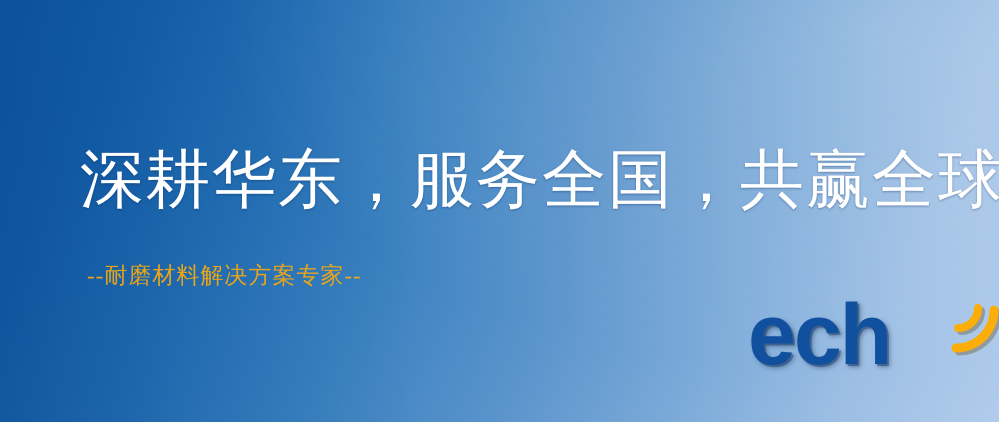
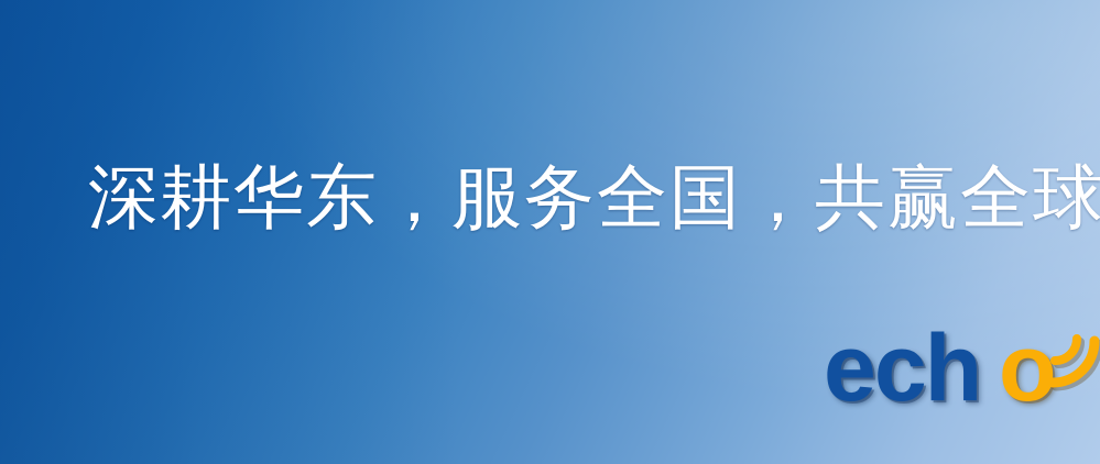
  深耕华东，服务全国，共赢全球
- --耐磨材料解决方案专家--
  ech
+ o
